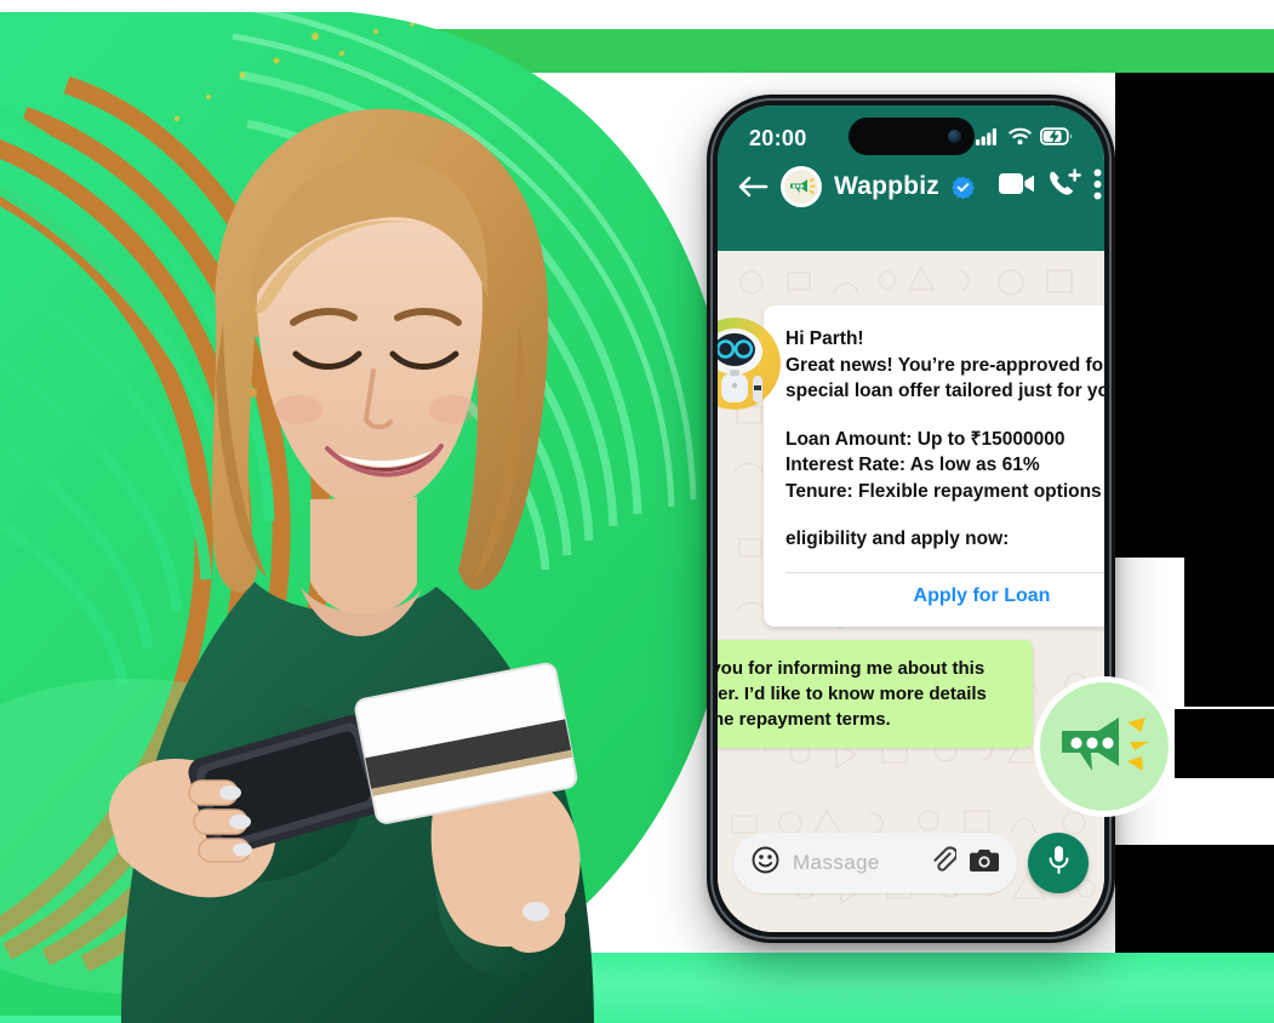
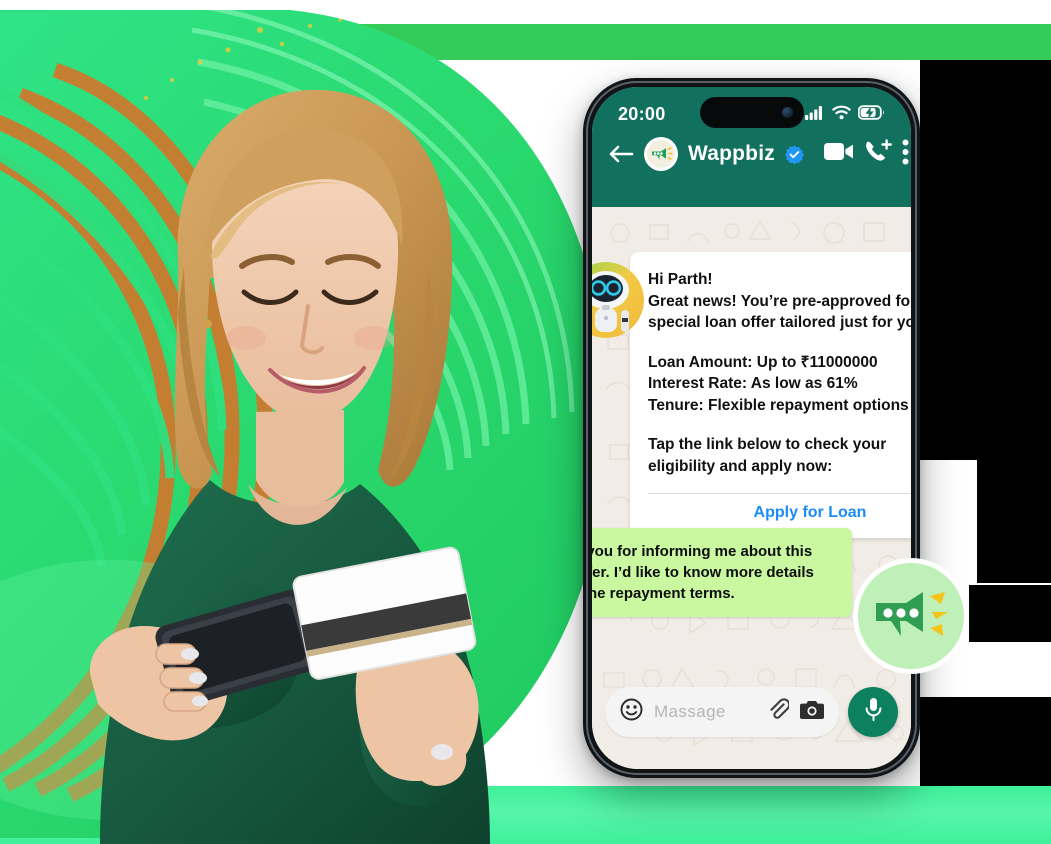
  20:00
  Wappbiz
  Hi Parth!
  Great news! You’re pre-approved fo
  special loan offer tailored just for yo
- Loan Amount: Up to ₹15000000
+ Loan Amount: Up to ₹11000000
  Interest Rate: As low as 61%
  Tenure: Flexible repayment options
+ Tap the link below to check your
  eligibility and apply now:
  Apply for Loan
  ou for informing me about this
  er. I’d like to know more details
  he repayment terms.
  Massage
